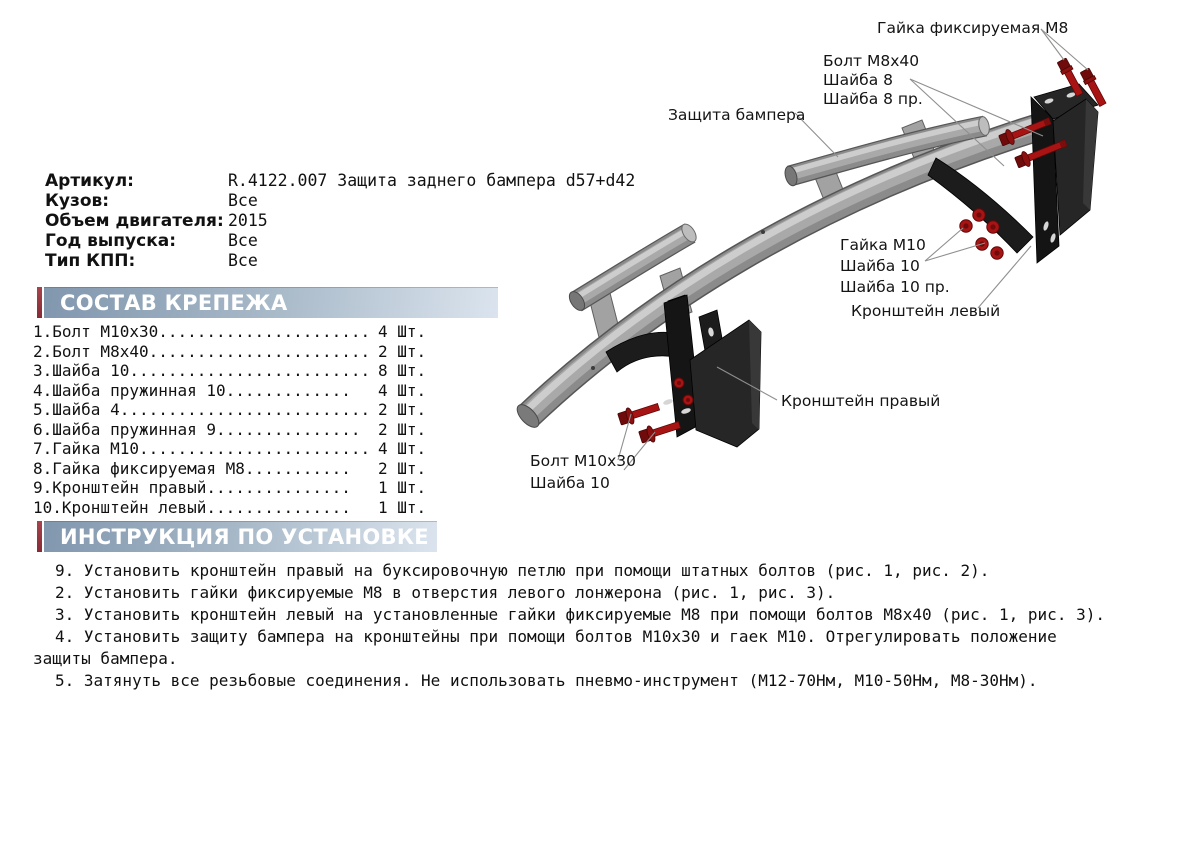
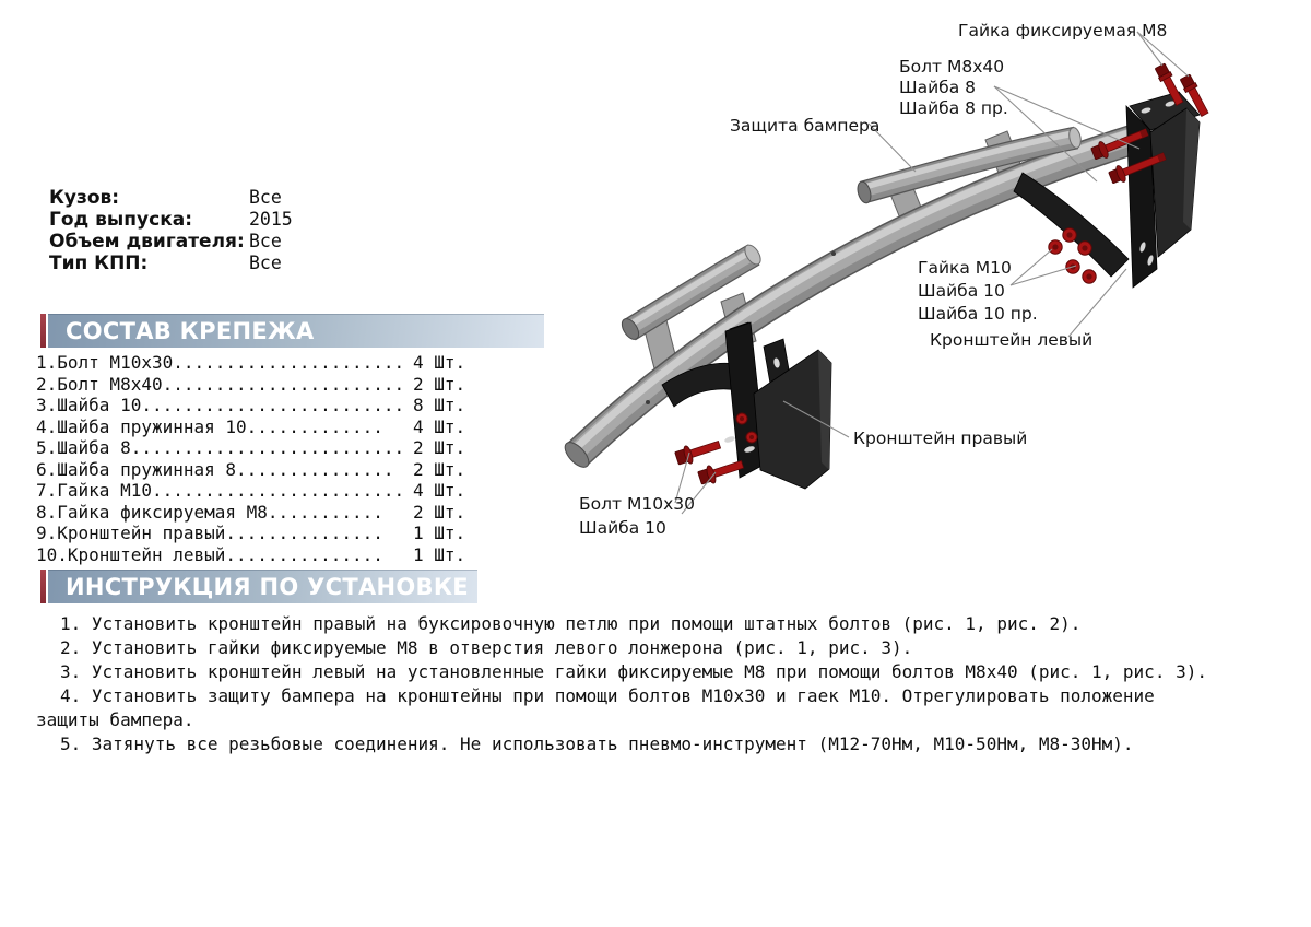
- Артикул:
- R.4122.007 Защита заднего бампера d57+d42
  Кузов:
  Все
- Объем двигателя:
+ Год выпуска:
  2015
- Год выпуска:
+ Объем двигателя:
  Все
  Тип КПП:
  Все
  СОСТАВ КРЕПЕЖА
  1.Болт М10х30......................
  4 Шт.
  2.Болт М8х40.......................
  2 Шт.
  3.Шайба 10.........................
  8 Шт.
  4.Шайба пружинная 10.............
  4 Шт.
- 5.Шайба 4..........................
+ 5.Шайба 8..........................
  2 Шт.
- 6.Шайба пружинная 9...............
+ 6.Шайба пружинная 8...............
  2 Шт.
  7.Гайка М10........................
  4 Шт.
  8.Гайка фиксируемая М8...........
  2 Шт.
  9.Кронштейн правый...............
  1 Шт.
  10.Кронштейн левый...............
  1 Шт.
  ИНСТРУКЦИЯ ПО УСТАНОВКЕ
- 9. Установить кронштейн правый на буксировочную петлю при помощи штатных болтов (рис. 1, рис. 2).
+ 1. Установить кронштейн правый на буксировочную петлю при помощи штатных болтов (рис. 1, рис. 2).
  2. Установить гайки фиксируемые М8 в отверстия левого лонжерона (рис. 1, рис. 3).
  3. Установить кронштейн левый на установленные гайки фиксируемые М8 при помощи болтов М8х40 (рис. 1, рис. 3).
  4. Установить защиту бампера на кронштейны при помощи болтов М10х30 и гаек М10. Отрегулировать положение защиты бампера.
  5. Затянуть все резьбовые соединения. Не использовать пневмо-инструмент (М12-70Нм, М10-50Нм, М8-30Нм).
  Гайка фиксируемая М8
  Болт М8х40
  Шайба 8
  Шайба 8 пр.
  Защита бампера
  Гайка М10
  Шайба 10
  Шайба 10 пр.
  Кронштейн левый
  Кронштейн правый
  Болт М10х30
  Шайба 10
